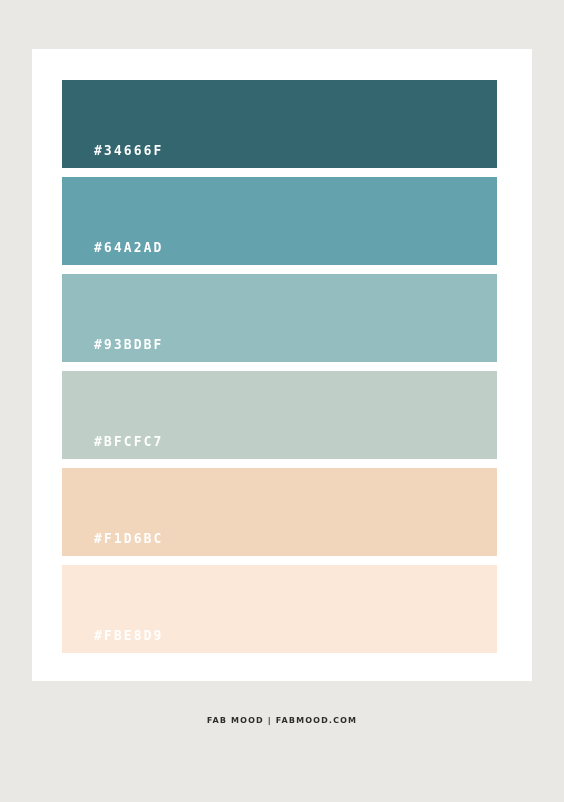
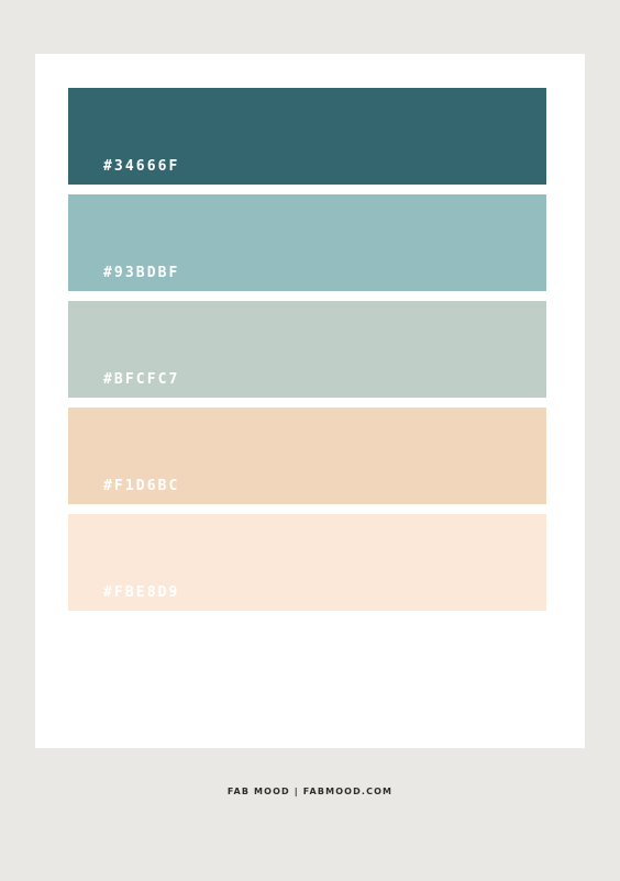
  #34666F
- #64A2AD
  #93BDBF
  #BFCFC7
  #F1D6BC
  #FBE8D9
  FAB MOOD | FABMOOD.COM
